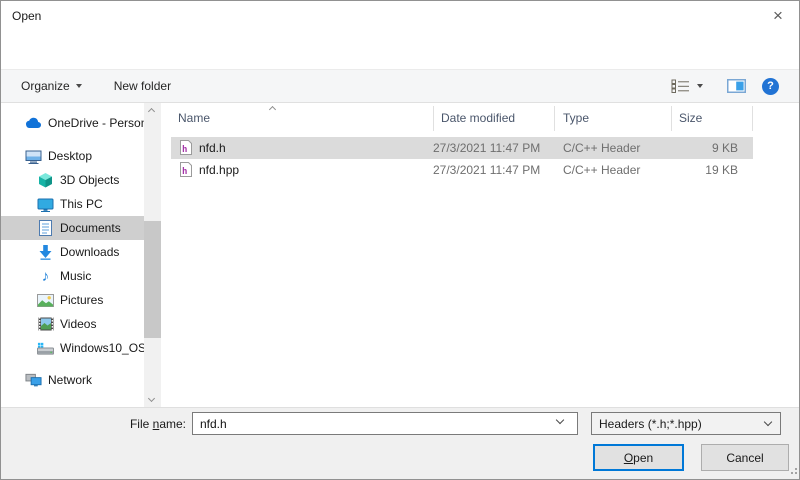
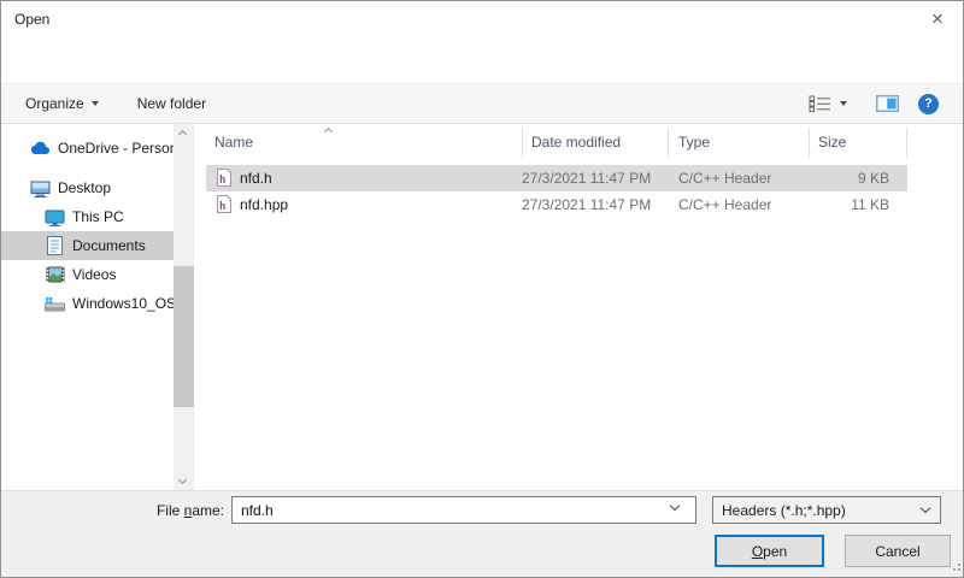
  Open
  ×
  Organize
  New folder
  ?
  OneDrive - Perso
  Desktop
- 3D Objects
  This PC
  Documents
- Downloads
- ♪
- Music
- Pictures
  Videos
  Windows10_OS
- Network
  Name
  Date modified
  Type
  Size
  h
  nfd.h
  27/3/2021 11:47 PM
  C/C++ Header
  9 KB
  h
  nfd.hpp
  27/3/2021 11:47 PM
  C/C++ Header
- 19 KB
+ 11 KB
  File name:
  nfd.h
  Headers (*.h;*.hpp)
  Open
  Cancel
